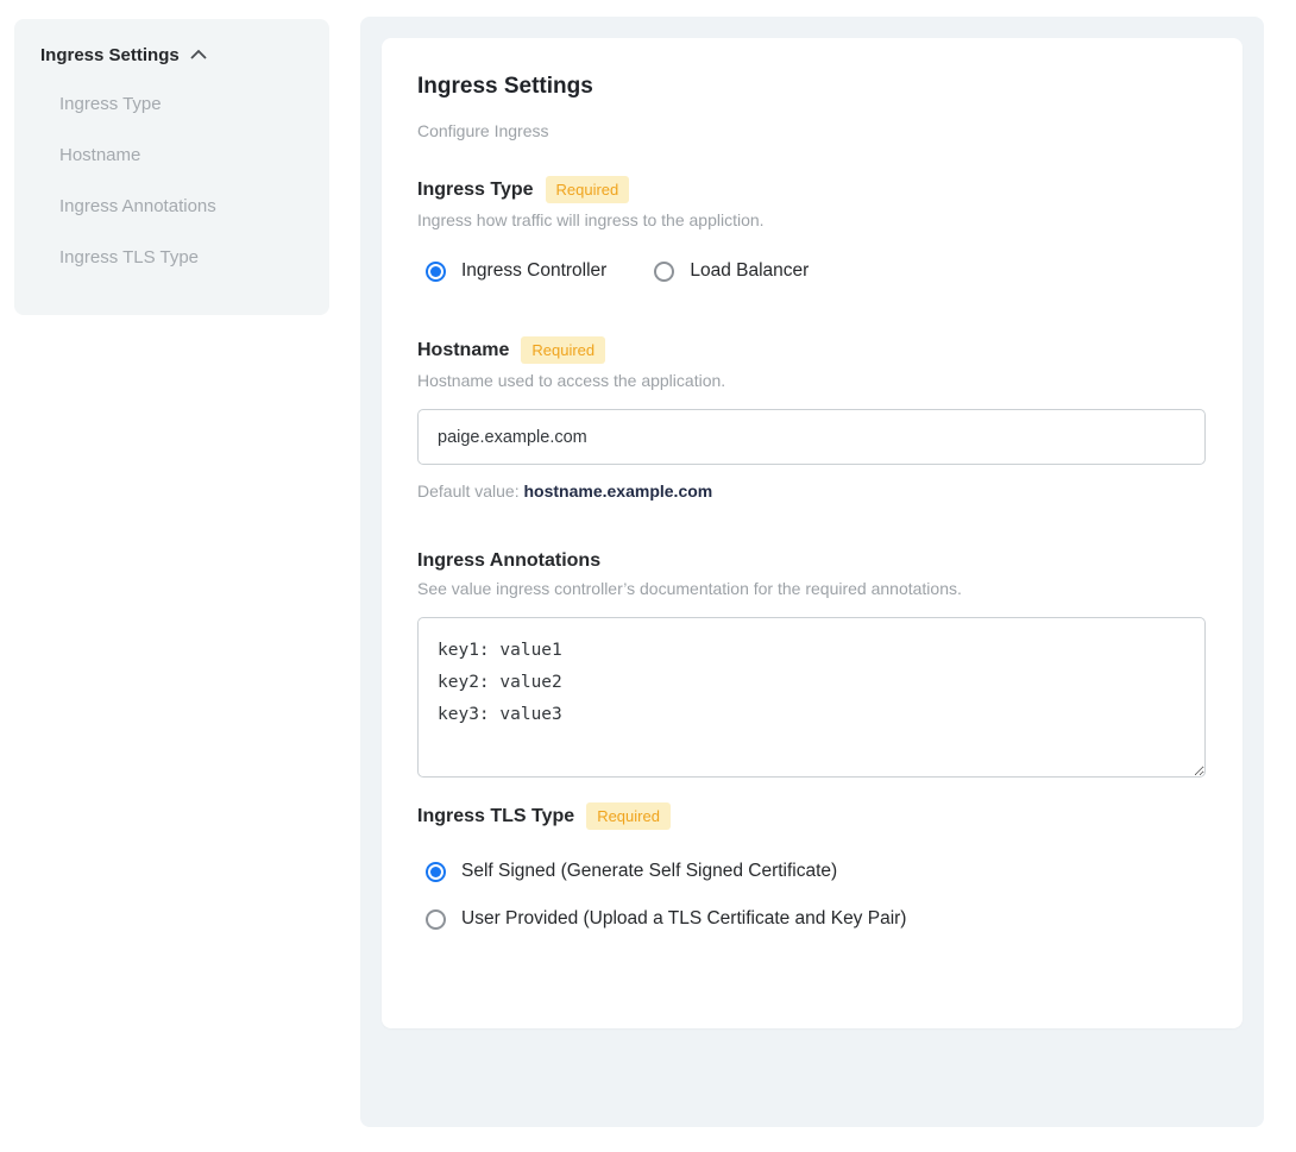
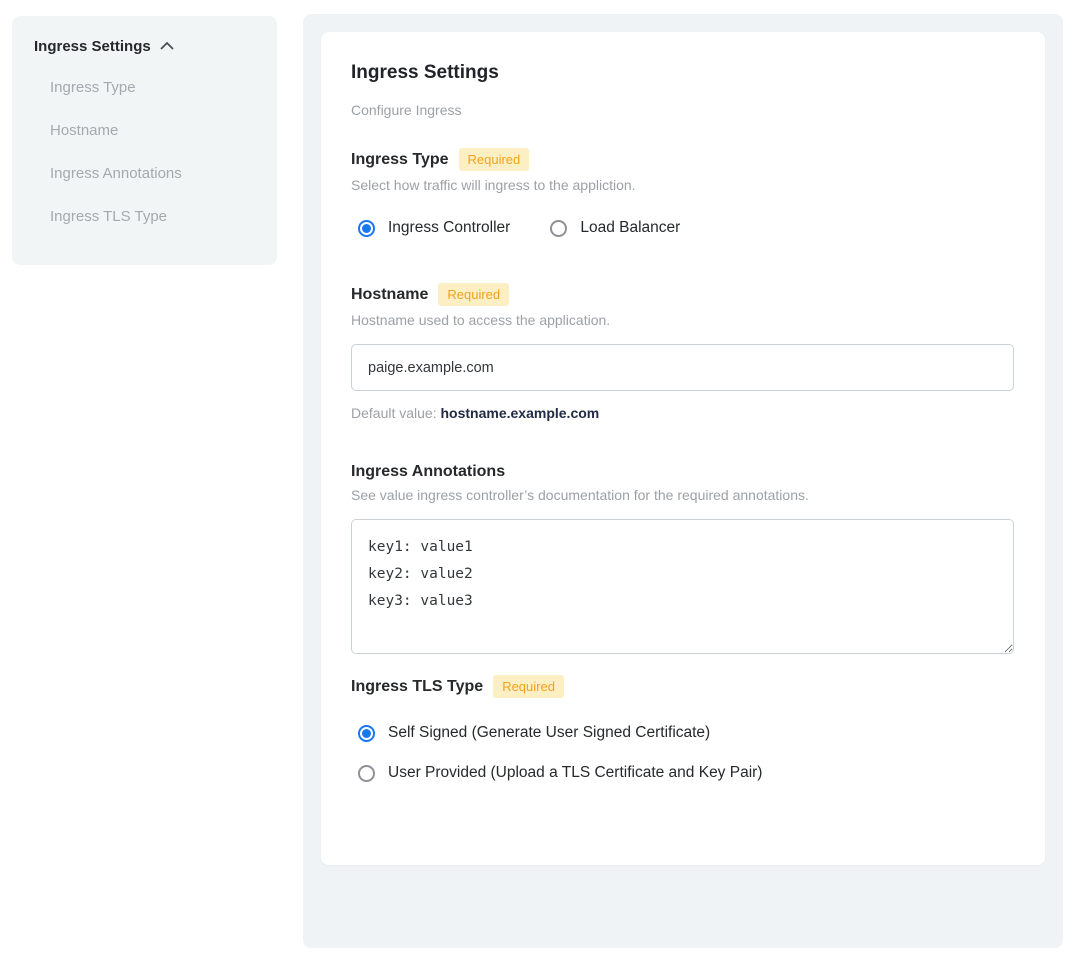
  Ingress Settings
  Ingress Type
  Hostname
  Ingress Annotations
  Ingress TLS Type
  Ingress Settings
  Configure Ingress
  Ingress Type
  Required
- Ingress how traffic will ingress to the appliction.
+ Select how traffic will ingress to the appliction.
  Ingress Controller
  Load Balancer
  Hostname
  Required
  Hostname used to access the application.
  paige.example.com
  Default value: hostname.example.com
  Ingress Annotations
  See value ingress controller’s documentation for the required annotations.
  key1: value1
  key2: value2
  key3: value3
  Ingress TLS Type
  Required
- Self Signed (Generate Self Signed Certificate)
+ Self Signed (Generate User Signed Certificate)
  User Provided (Upload a TLS Certificate and Key Pair)
